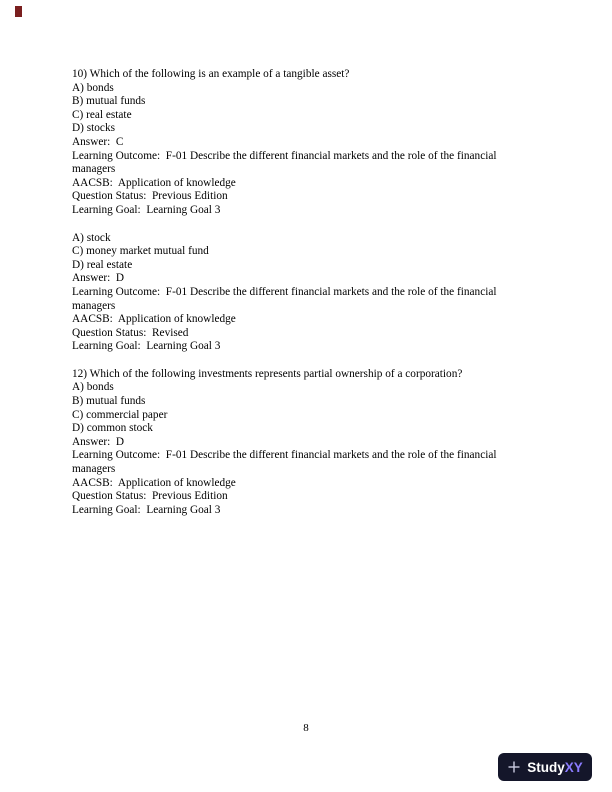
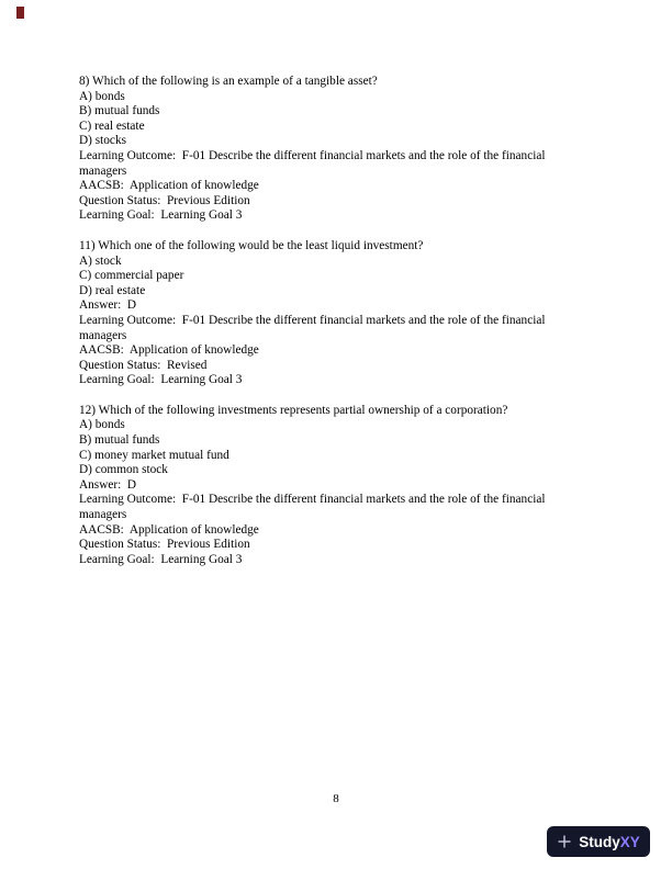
- 10) Which of the following is an example of a tangible asset?
+ 8) Which of the following is an example of a tangible asset?
  A) bonds
  B) mutual funds
  C) real estate
  D) stocks
- Answer: C
  Learning Outcome: F-01 Describe the different financial markets and the role of the financial managers
  AACSB: Application of knowledge
  Question Status: Previous Edition
  Learning Goal: Learning Goal 3
+ 11) Which one of the following would be the least liquid investment?
  A) stock
- C) money market mutual fund
+ C) commercial paper
  D) real estate
  Answer: D
  Learning Outcome: F-01 Describe the different financial markets and the role of the financial managers
  AACSB: Application of knowledge
  Question Status: Revised
  Learning Goal: Learning Goal 3
  12) Which of the following investments represents partial ownership of a corporation?
  A) bonds
  B) mutual funds
- C) commercial paper
+ C) money market mutual fund
  D) common stock
  Answer: D
  Learning Outcome: F-01 Describe the different financial markets and the role of the financial managers
  AACSB: Application of knowledge
  Question Status: Previous Edition
  Learning Goal: Learning Goal 3
  8
  StudyXY
